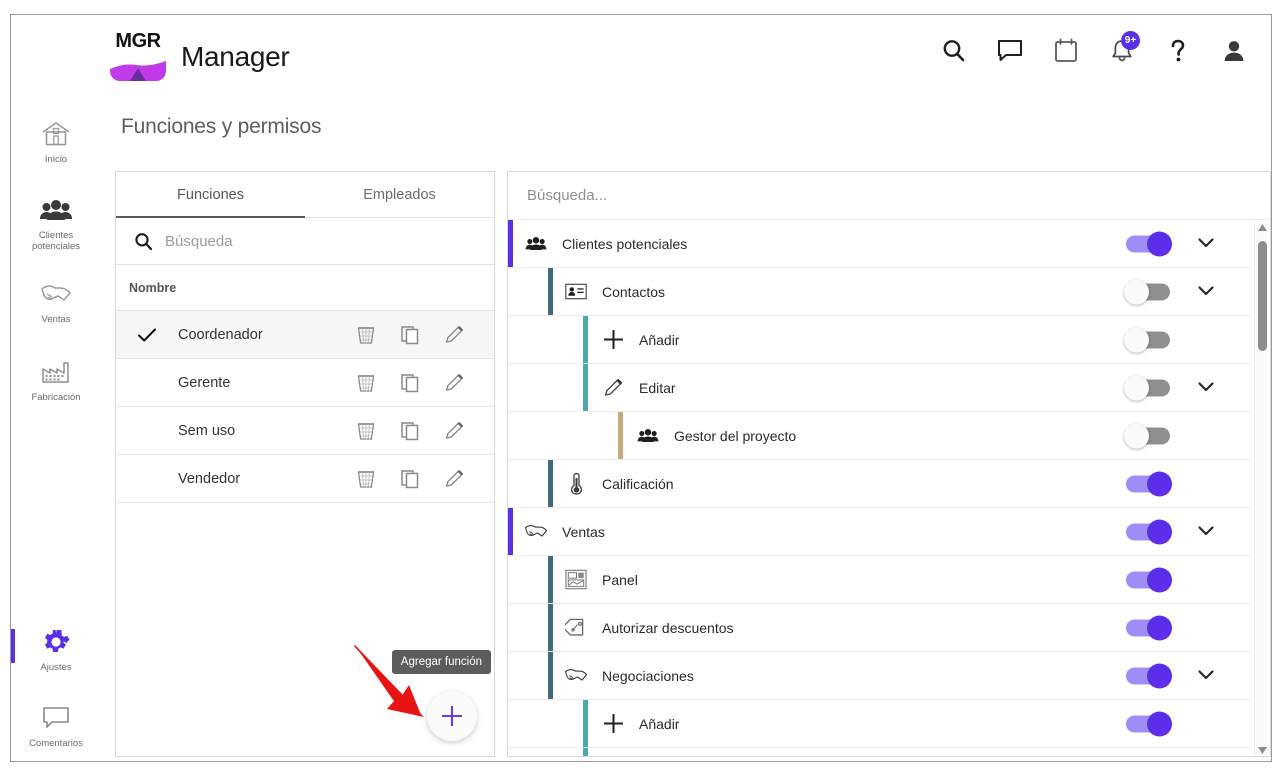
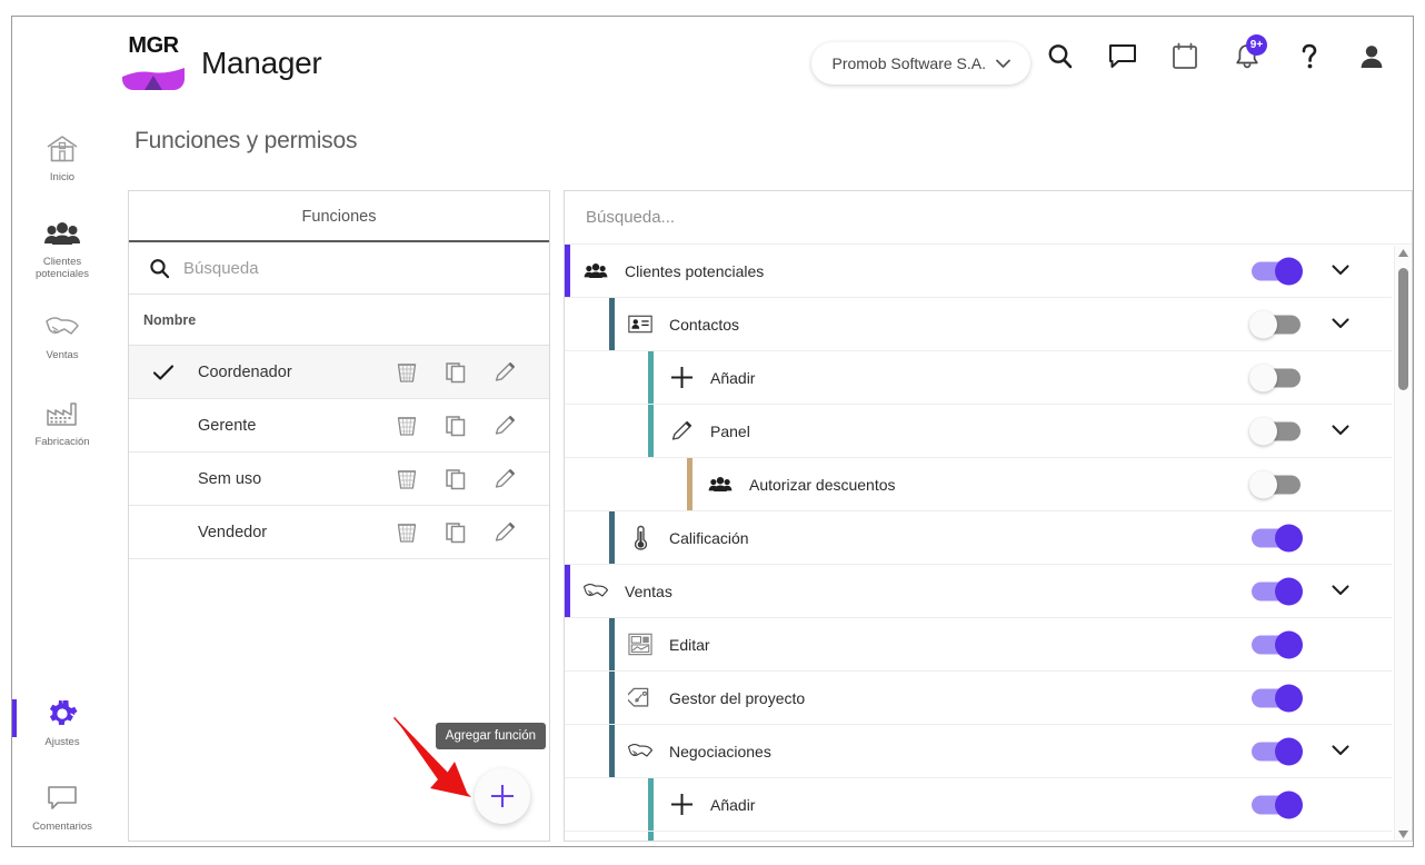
  MGR
  Manager
+ Promob Software S.A.
  9+
  Inicio
  Clientes potenciales
  Ventas
  Fabricación
  Ajustes
  Comentarios
  Funciones y permisos
  Funciones
- Empleados
  Búsqueda
  Nombre
  Coordenador
  Gerente
  Sem uso
  Vendedor
  Agregar función
  Búsqueda...
  Clientes potenciales
  Contactos
  Añadir
- Editar
+ Panel
- Gestor del proyecto
+ Autorizar descuentos
  Calificación
  Ventas
- Panel
+ Editar
- Autorizar descuentos
+ Gestor del proyecto
  Negociaciones
  Añadir
